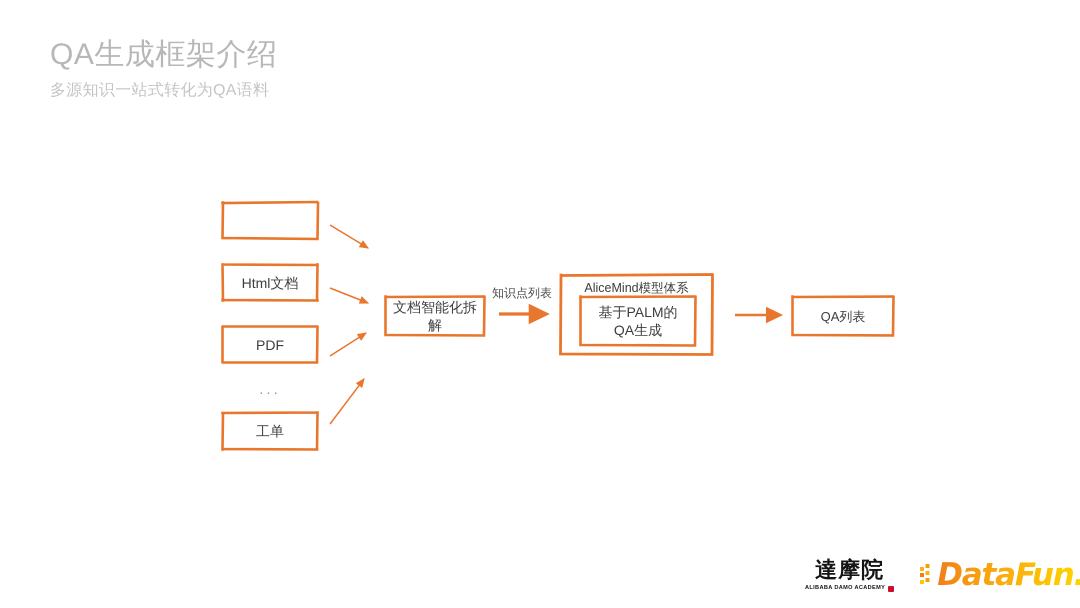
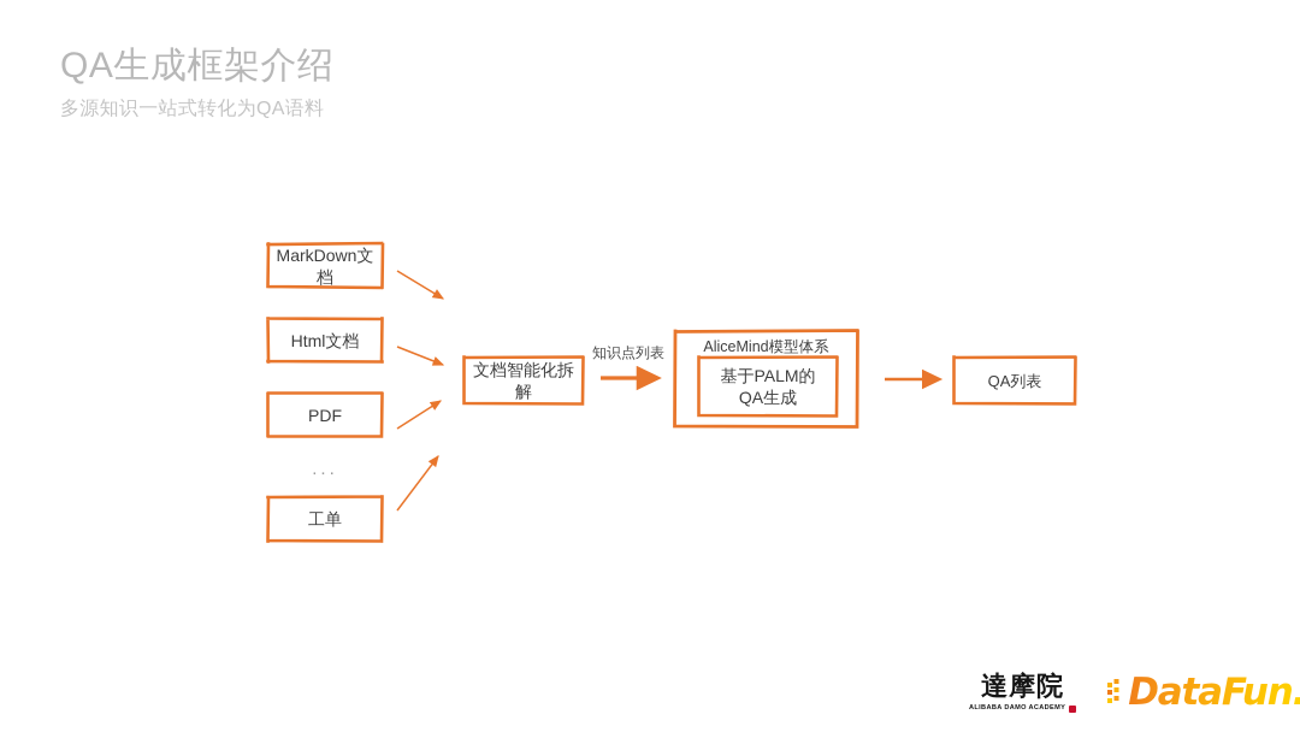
  QA生成框架介绍
  多源知识一站式转化为QA语料
+ MarkDown文档
  Html文档
  PDF
  ...
  工单
  文档智能化拆解
  知识点列表
  AliceMind模型体系
  基于PALM的
  QA生成
  QA列表
  達摩院
  DataFun.
